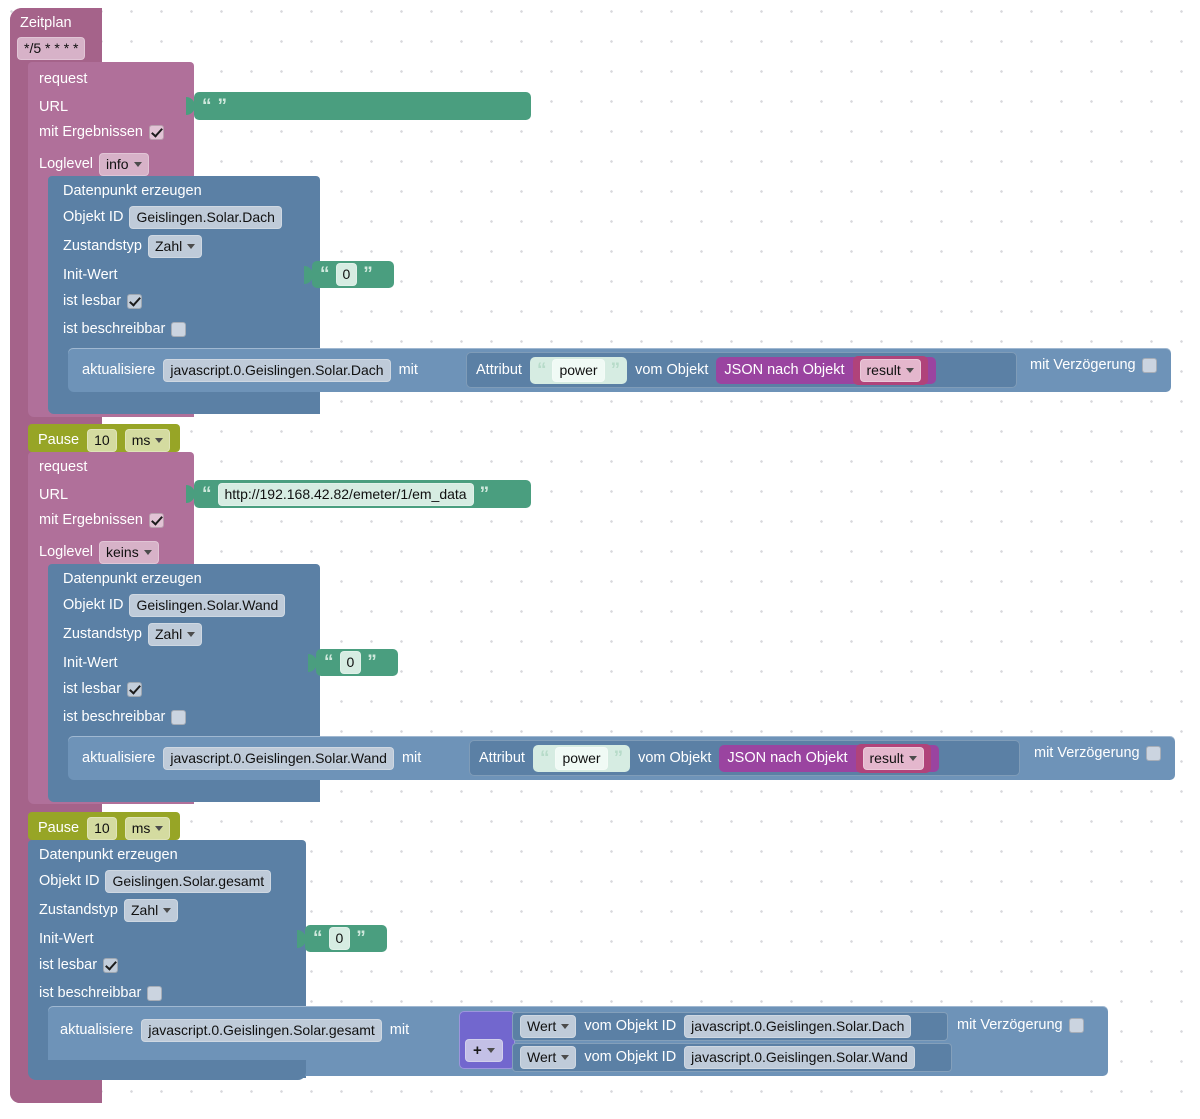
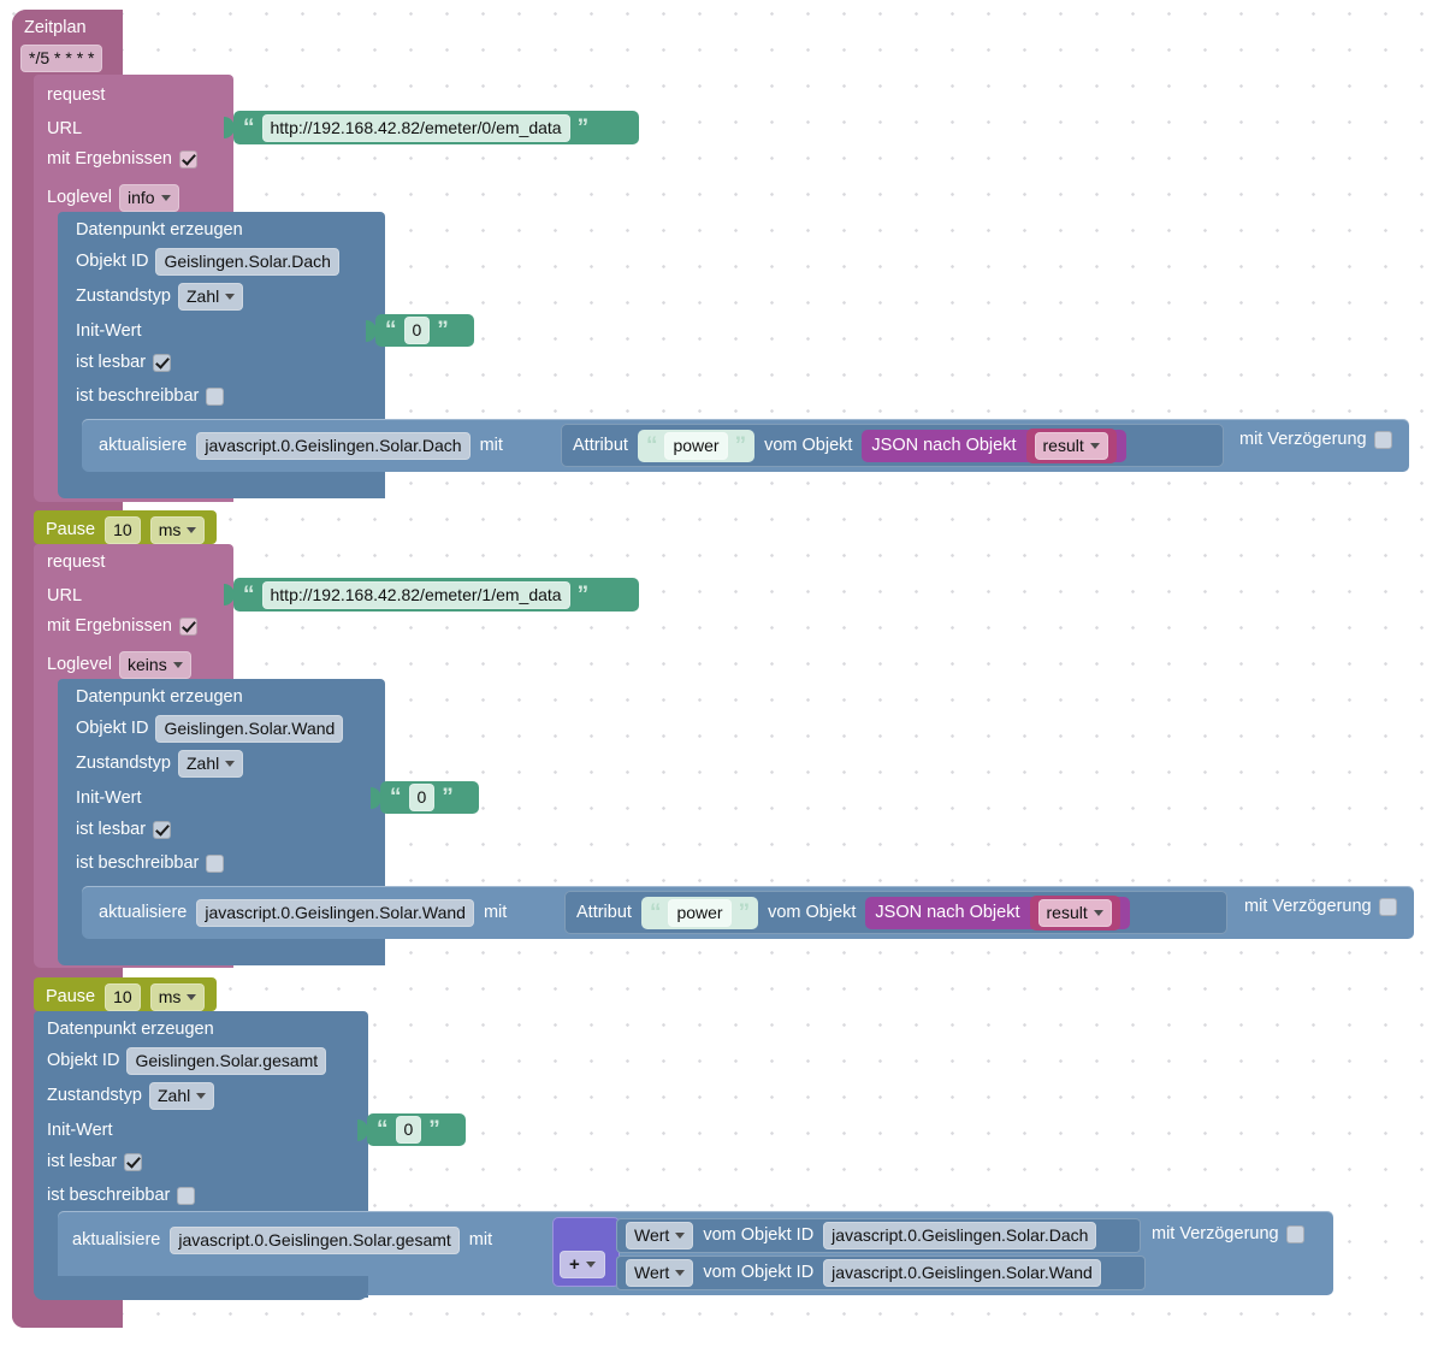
  Zeitplan
  */5 * * * *
  request
  URL
  mit Ergebnissen
  Loglevel
  info
  “
+ http://192.168.42.82/emeter/0/em_data
  ”
  Datenpunkt erzeugen
  Objekt ID
  Geislingen.Solar.Dach
  Zustandstyp
  Zahl
  Init-Wert
  “
  0
  ”
  ist lesbar
  ist beschreibbar
  aktualisiere
  javascript.0.Geislingen.Solar.Dach
  mit
  Attribut
  “
  power
  ”
  vom Objekt
  JSON nach Objekt
  result
  mit Verzögerung
  Pause
  10
  ms
  request
  URL
  mit Ergebnissen
  Loglevel
  keins
  “
  http://192.168.42.82/emeter/1/em_data
  ”
  Datenpunkt erzeugen
  Objekt ID
  Geislingen.Solar.Wand
  Zustandstyp
  Zahl
  Init-Wert
  “
  0
  ”
  ist lesbar
  ist beschreibbar
  aktualisiere
  javascript.0.Geislingen.Solar.Wand
  mit
  Attribut
  “
  power
  ”
  vom Objekt
  JSON nach Objekt
  result
  mit Verzögerung
  Pause
  10
  ms
  Datenpunkt erzeugen
  Objekt ID
  Geislingen.Solar.gesamt
  Zustandstyp
  Zahl
  Init-Wert
  “
  0
  ”
  ist lesbar
  ist beschreibbar
  aktualisiere
  javascript.0.Geislingen.Solar.gesamt
  mit
  +
  Wert
  vom Objekt ID
  javascript.0.Geislingen.Solar.Dach
  Wert
  vom Objekt ID
  javascript.0.Geislingen.Solar.Wand
  mit Verzögerung
